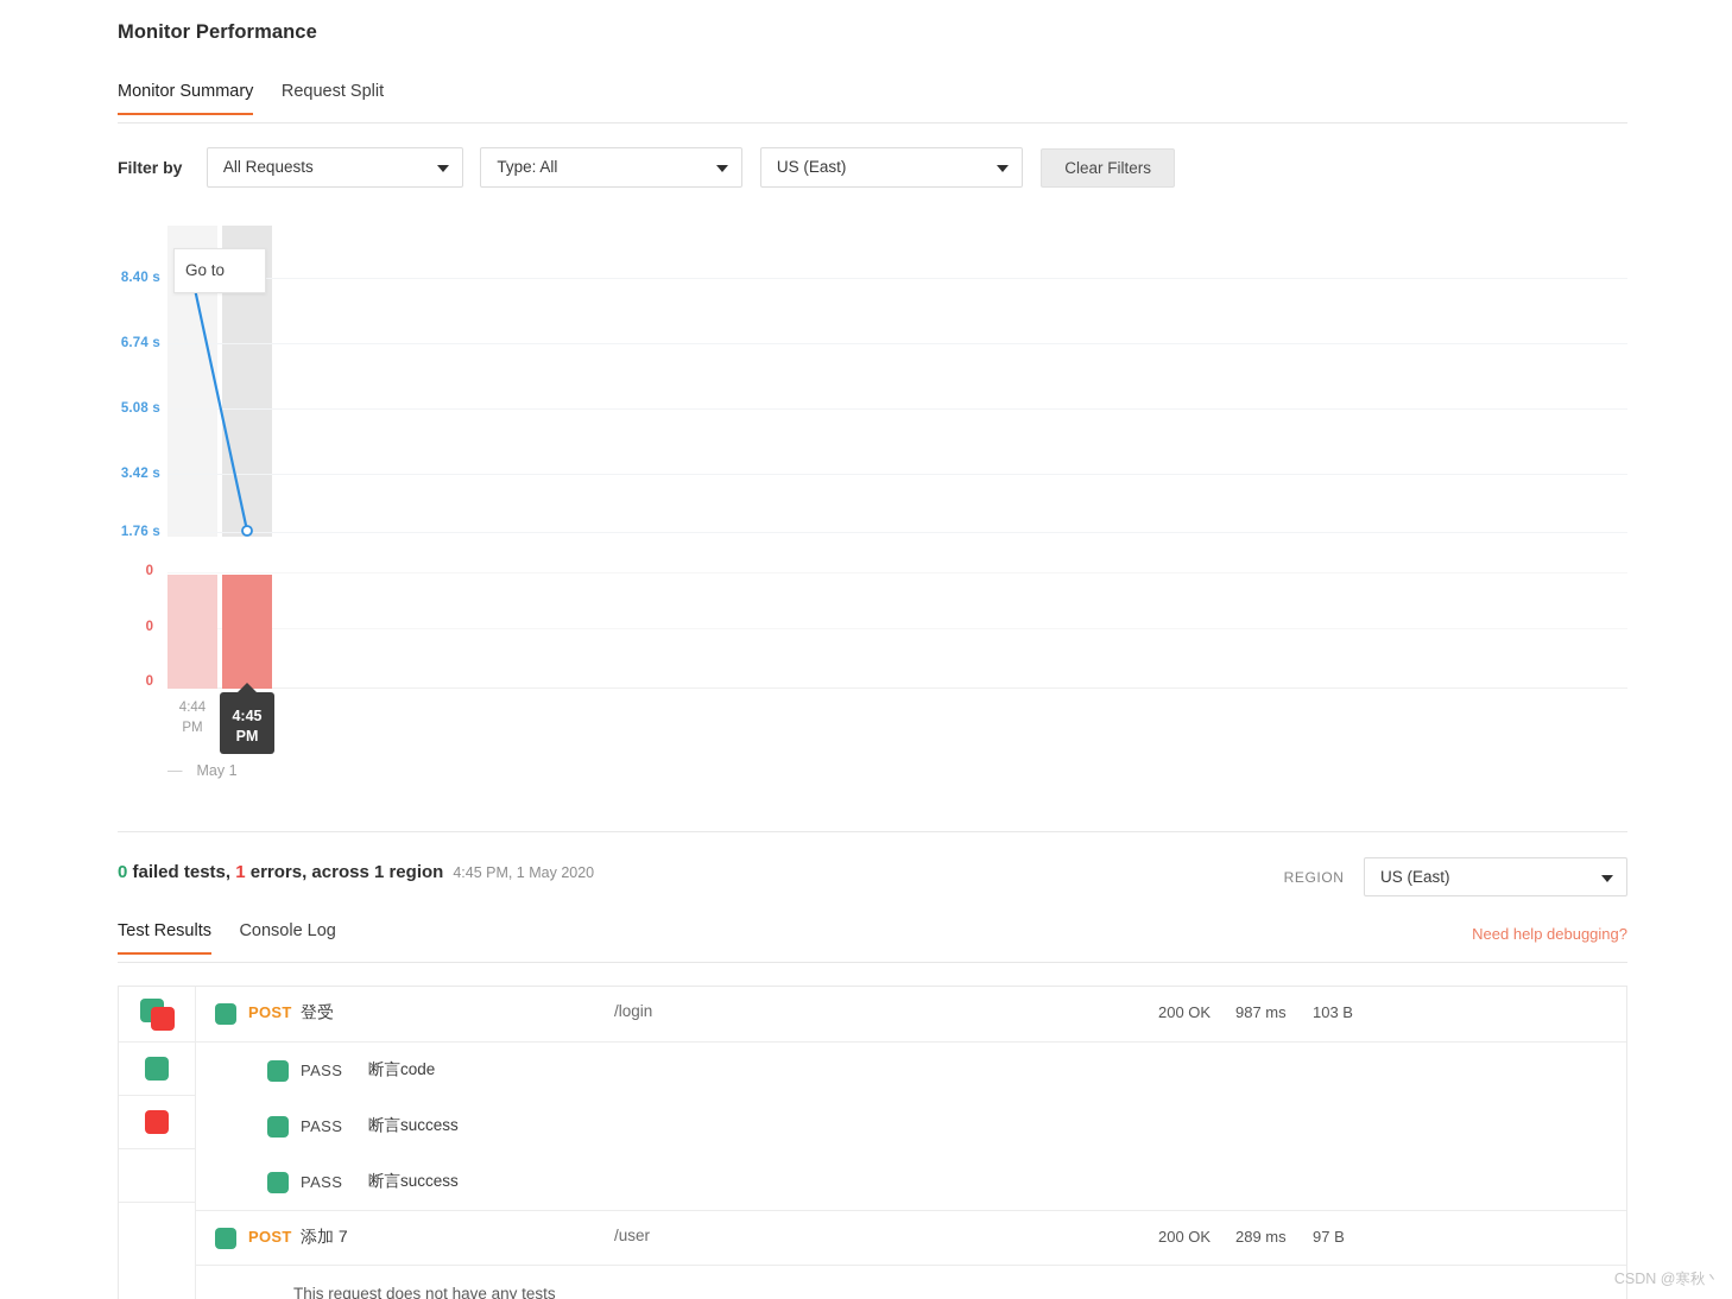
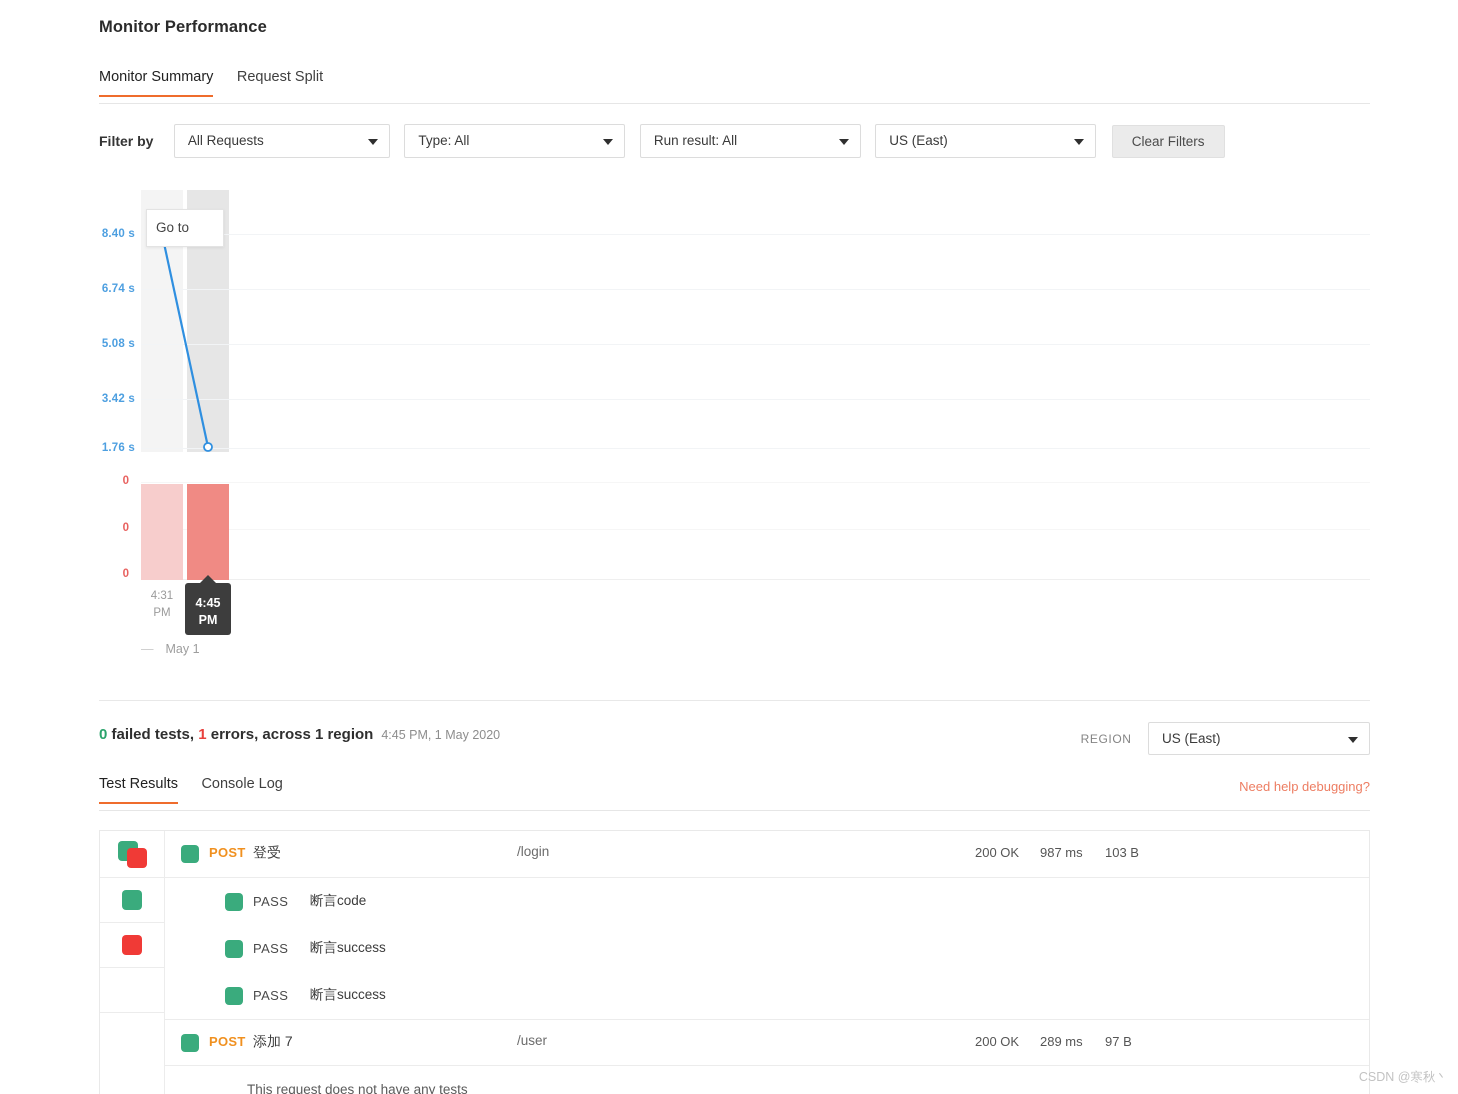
  Monitor Performance
  Monitor Summary Request Split
  Filter by
  All Requests
  Type: All
+ Run result: All
  US (East)
  Clear Filters
  8.40 s
  6.74 s
  5.08 s
  3.42 s
  1.76 s
  Go to
  0
  0
  0
- 4:44 PM
+ 4:31 PM
  4:45 PM
  — May 1
  0 failed tests, 1 errors, across 1 region 4:45 PM, 1 May 2020
  REGION
  US (East)
  Test Results Console Log
  Need help debugging?
  POST
  登受
  /login
  200 OK
  987 ms
  103 B
  PASS
  断言code
  PASS
  断言success
  PASS
  断言success
  POST
  添加 7
  /user
  200 OK
  289 ms
  97 B
  This request does not have any tests
  CSDN @寒秋丶
